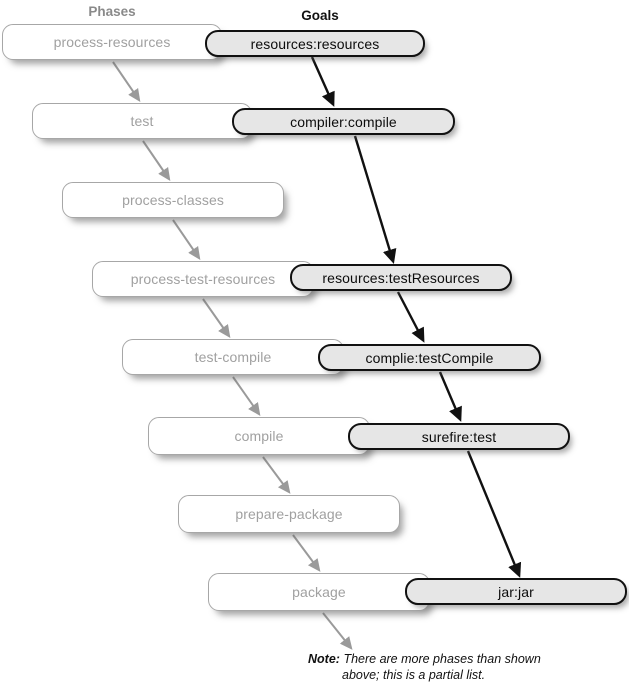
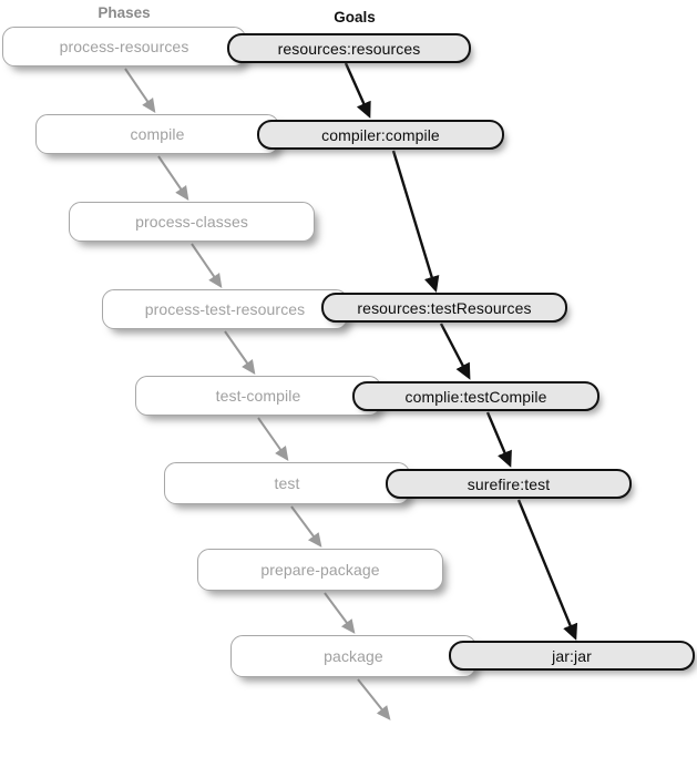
  Phases
  Goals
  process-resources
- test
+ compile
  process-classes
  process-test-resources
  test-compile
- compile
+ test
  prepare-package
  package
  resources:resources
  compiler:compile
  resources:testResources
  complie:testCompile
  surefire:test
  jar:jar
- Note: There are more phases than shown
- above; this is a partial list.
